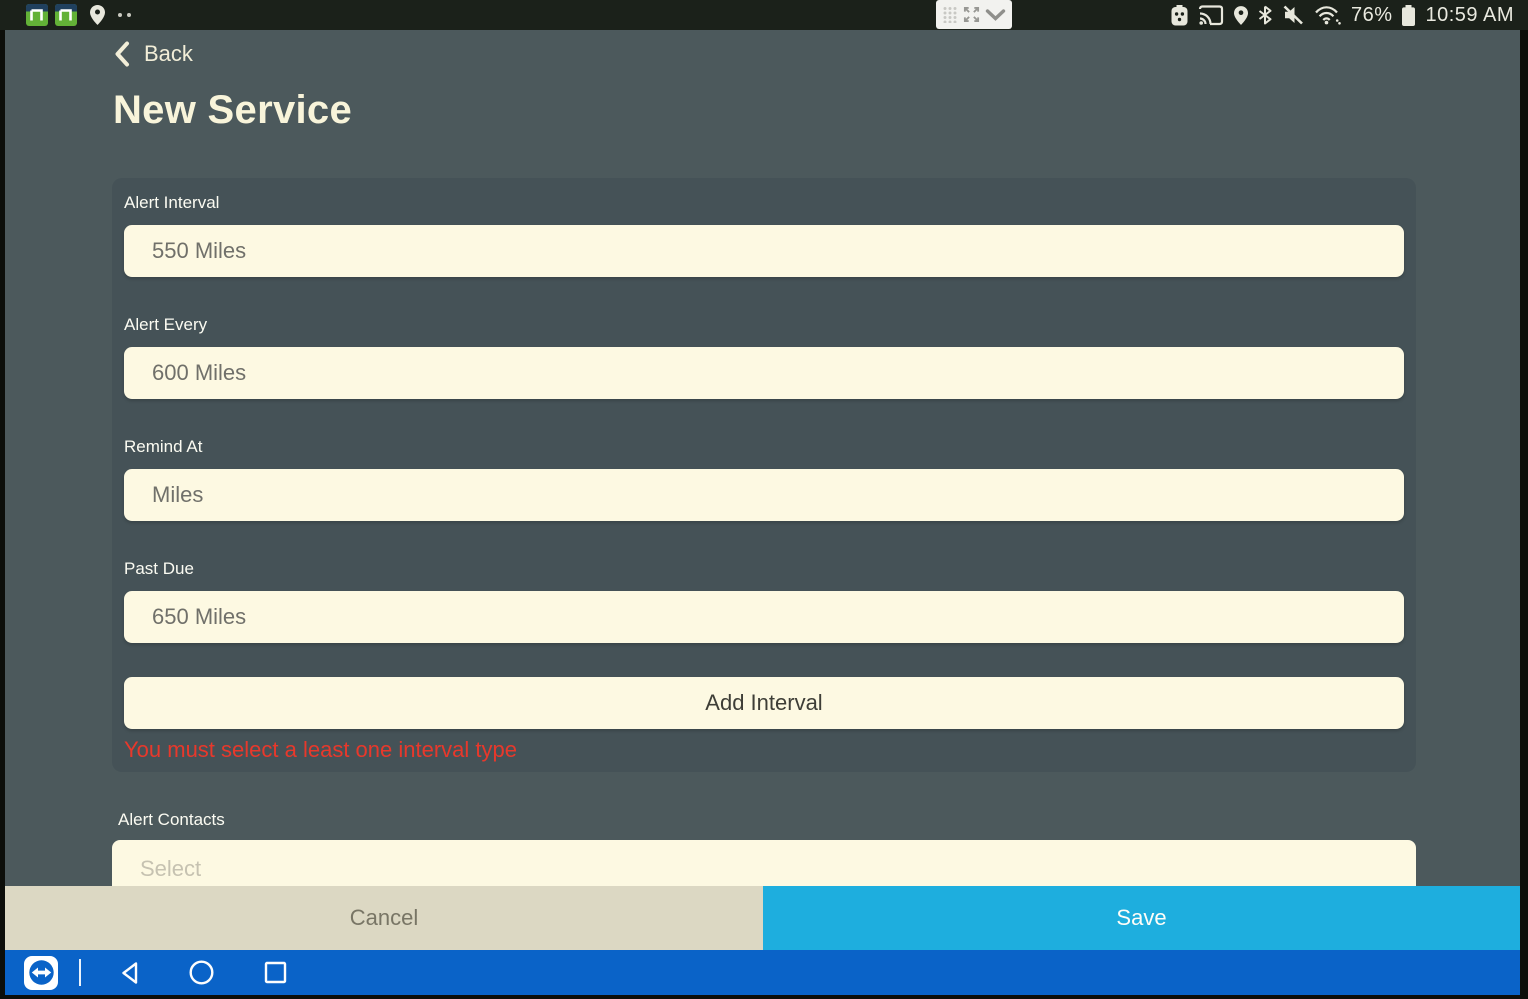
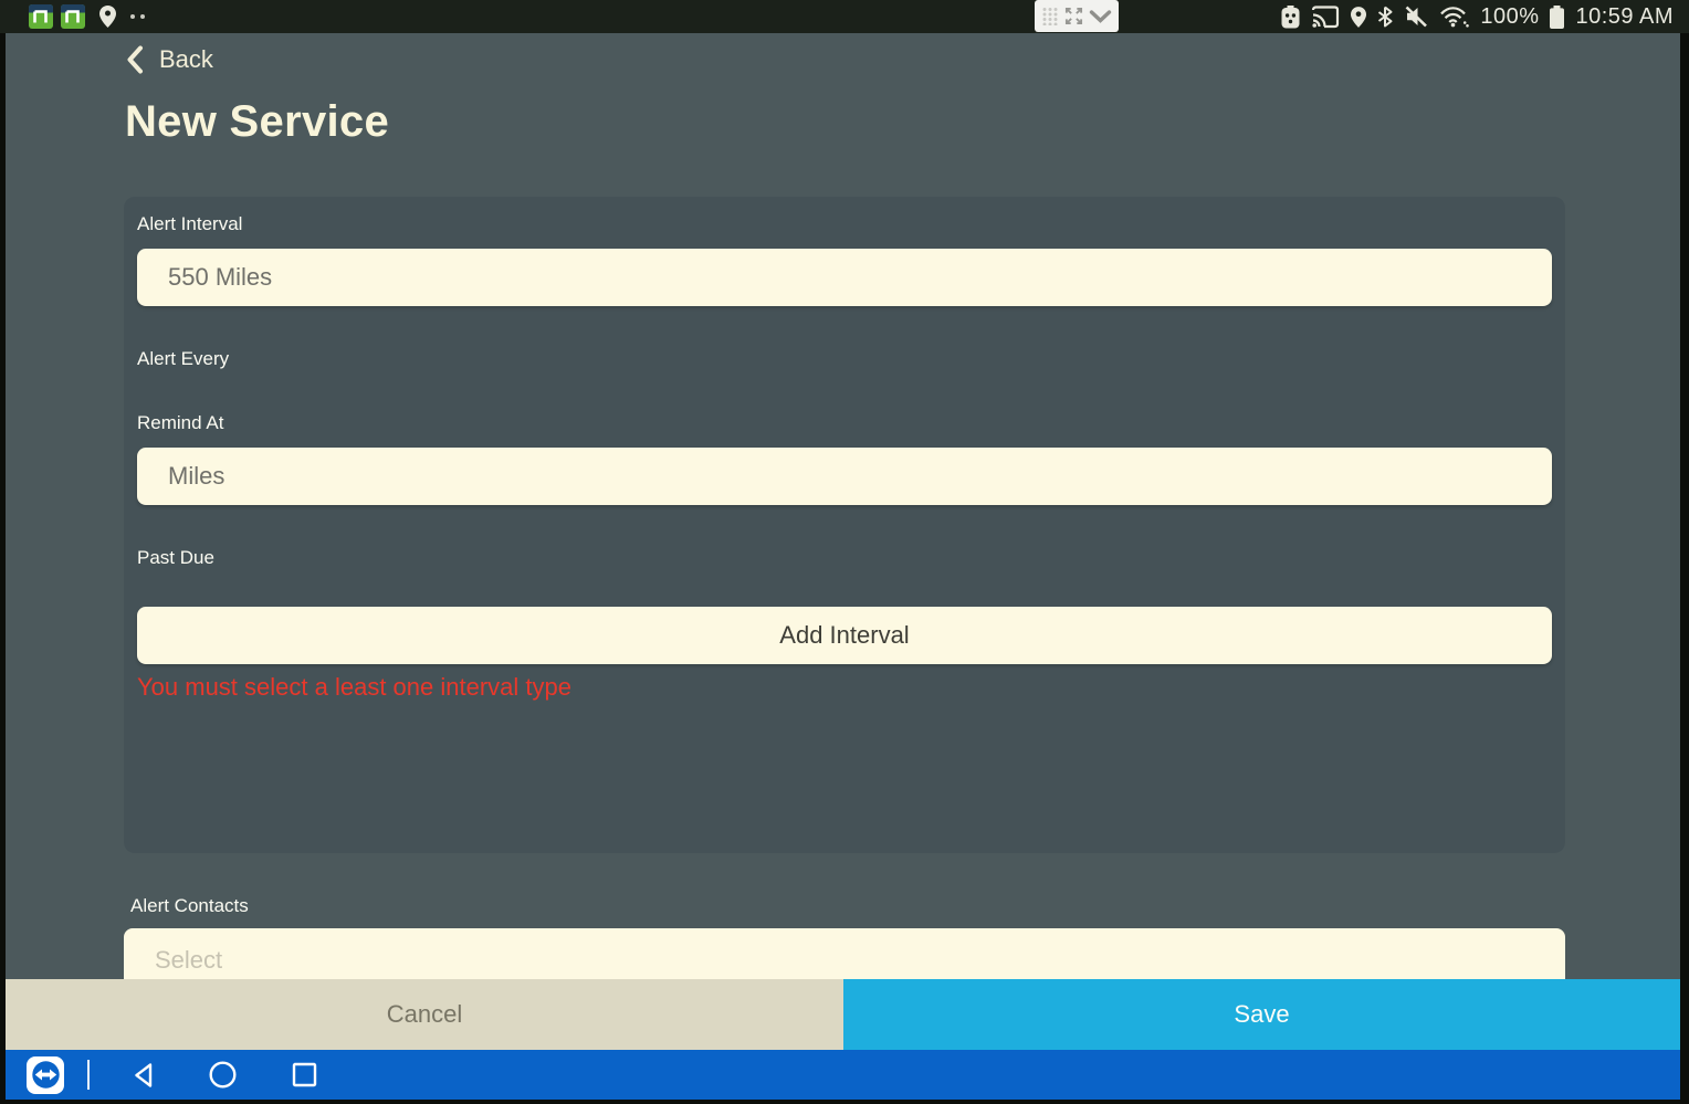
- 76%
+ 100%
  10:59 AM
  Back
  New Service
  Alert Interval
  550 Miles
  Alert Every
- 600 Miles
  Remind At
  Miles
  Past Due
- 650 Miles
  Add Interval
  You must select a least one interval type
  Alert Contacts
  Select
  Cancel
  Save
